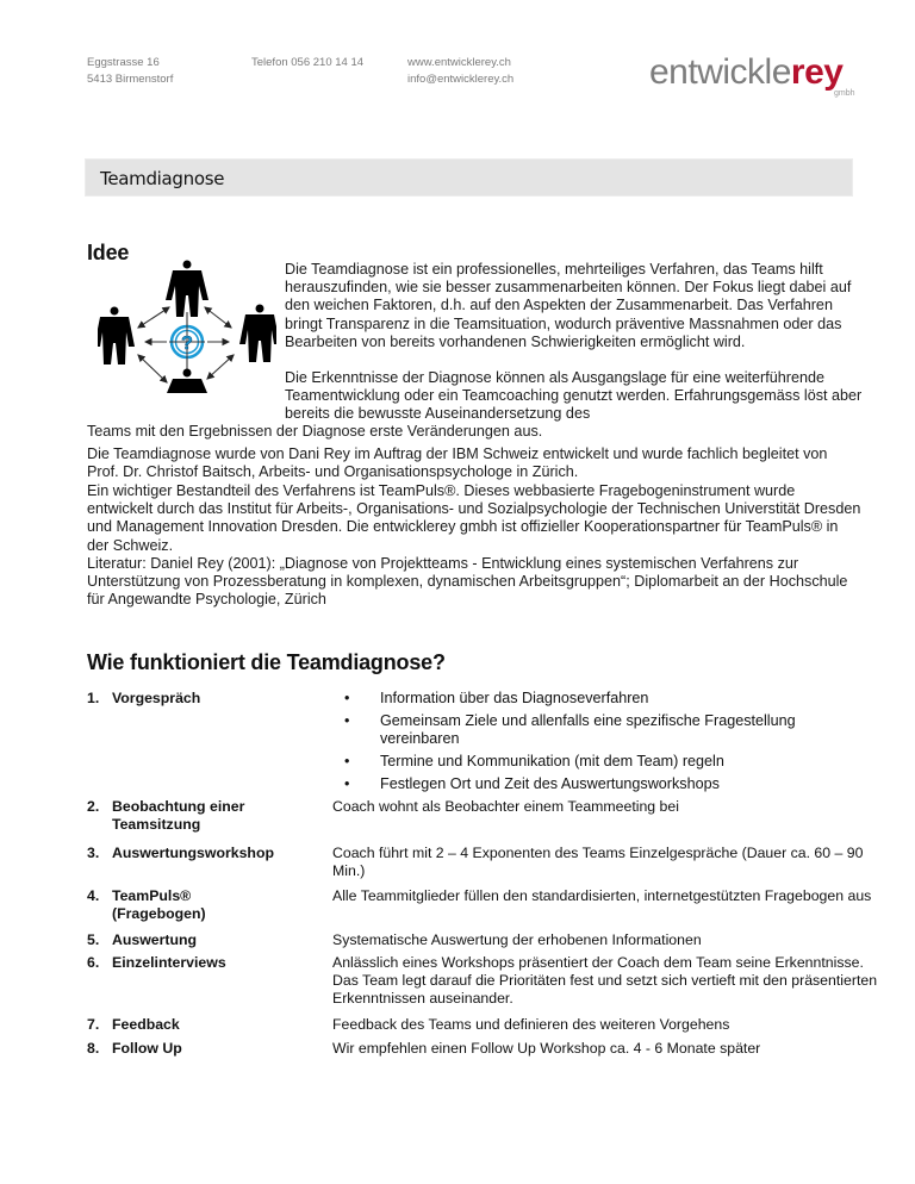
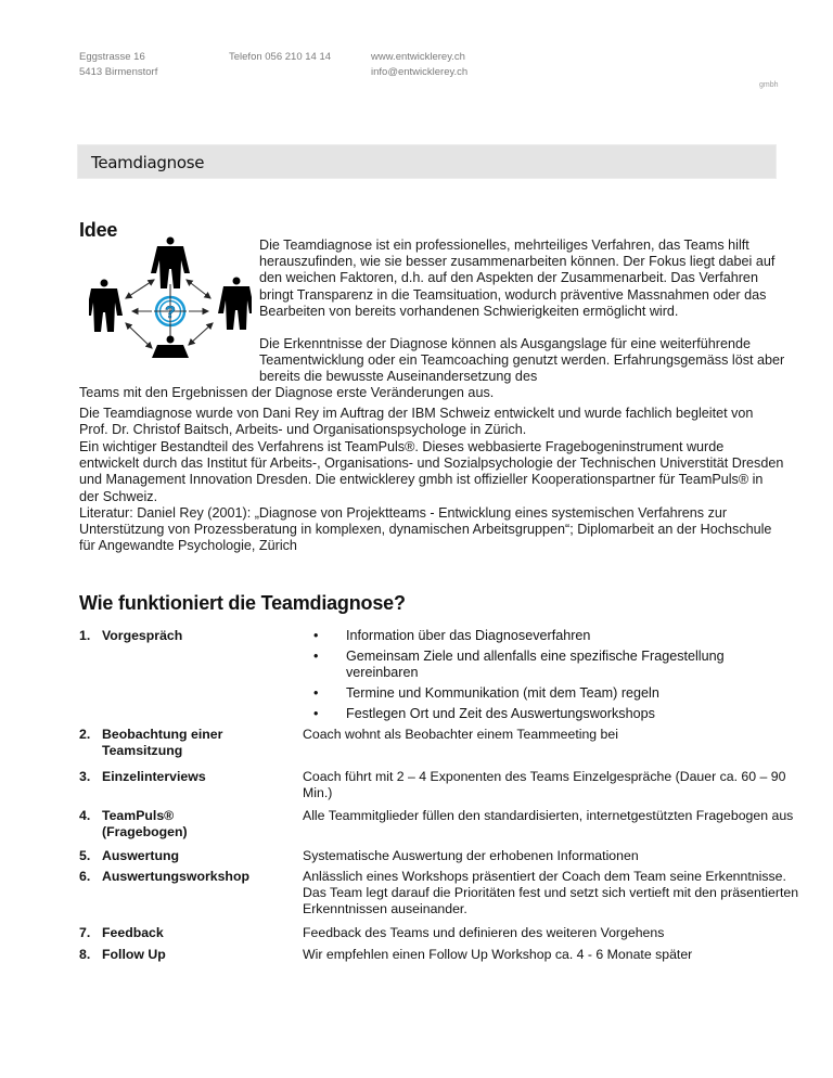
  Eggstrasse 16
  5413 Birmenstorf
  Telefon 056 210 14 14
  www.entwicklerey.ch
  info@entwicklerey.ch
- entwicklerey
  Teamdiagnose
  Idee
  ?
  Die Teamdiagnose ist ein professionelles, mehrteiliges Verfahren, das Teams hilft herauszufinden, wie sie besser zusammenarbeiten können. Der Fokus liegt dabei auf den weichen Faktoren, d.h. auf den Aspekten der Zusammenarbeit. Das Verfahren bringt Transparenz in die Teamsituation, wodurch präventive Massnahmen oder das Bearbeiten von bereits vorhandenen Schwierigkeiten ermöglicht wird.
  Die Erkenntnisse der Diagnose können als Ausgangslage für eine weiterführende Teamentwicklung oder ein Teamcoaching genutzt werden. Erfahrungsgemäss löst aber bereits die bewusste Auseinandersetzung des
  Teams mit den Ergebnissen der Diagnose erste Veränderungen aus.
  Die Teamdiagnose wurde von Dani Rey im Auftrag der IBM Schweiz entwickelt und wurde fachlich begleitet von Prof. Dr. Christof Baitsch, Arbeits- und Organisationspsychologe in Zürich.
  Ein wichtiger Bestandteil des Verfahrens ist TeamPuls®. Dieses webbasierte Fragebogeninstrument wurde entwickelt durch das Institut für Arbeits-, Organisations- und Sozialpsychologie der Technischen Universtität Dresden und Management Innovation Dresden. Die entwicklerey gmbh ist offizieller Kooperationspartner für TeamPuls® in der Schweiz.
  Literatur: Daniel Rey (2001): „Diagnose von Projektteams - Entwicklung eines systemischen Verfahrens zur Unterstützung von Prozessberatung in komplexen, dynamischen Arbeitsgruppen“; Diplomarbeit an der Hochschule für Angewandte Psychologie, Zürich
  Wie funktioniert die Teamdiagnose?
  1.
  Vorgespräch
  •
  Information über das Diagnoseverfahren
  •
  Gemeinsam Ziele und allenfalls eine spezifische Fragestellung vereinbaren
  •
  Termine und Kommunikation (mit dem Team) regeln
  •
  Festlegen Ort und Zeit des Auswertungsworkshops
  2.
  Beobachtung einer Teamsitzung
  Coach wohnt als Beobachter einem Teammeeting bei
  3.
- Auswertungsworkshop
+ Einzelinterviews
  Coach führt mit 2 – 4 Exponenten des Teams Einzelgespräche (Dauer ca. 60 – 90 Min.)
  4.
  TeamPuls® (Fragebogen)
  Alle Teammitglieder füllen den standardisierten, internetgestützten Fragebogen aus
  5.
  Auswertung
  Systematische Auswertung der erhobenen Informationen
  6.
- Einzelinterviews
+ Auswertungsworkshop
  Anlässlich eines Workshops präsentiert der Coach dem Team seine Erkenntnisse. Das Team legt darauf die Prioritäten fest und setzt sich vertieft mit den präsentierten Erkenntnissen auseinander.
  7.
  Feedback
  Feedback des Teams und definieren des weiteren Vorgehens
  8.
  Follow Up
  Wir empfehlen einen Follow Up Workshop ca. 4 - 6 Monate später
